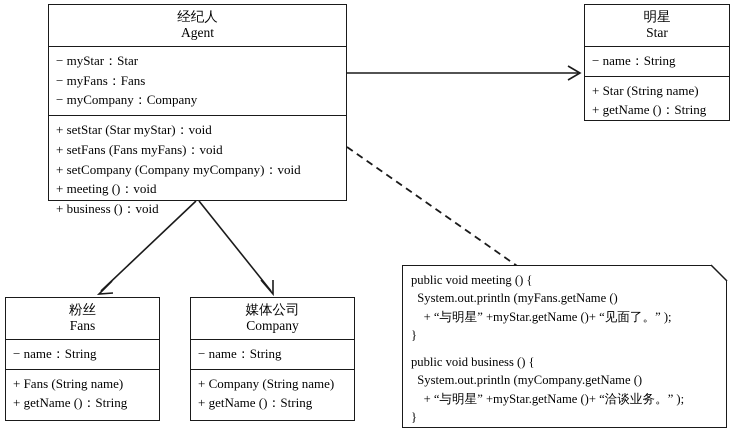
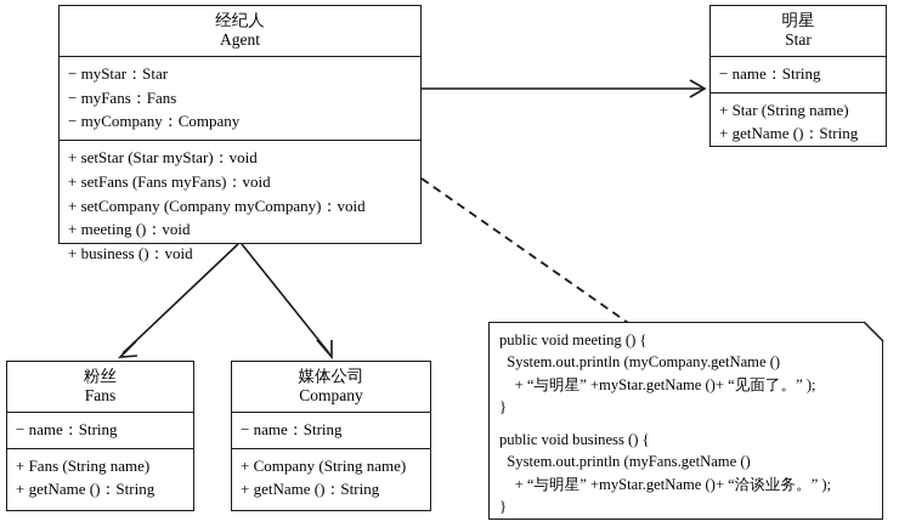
  经纪人
  Agent
  − myStar：Star
  − myFans：Fans
  − myCompany：Company
  + setStar (Star myStar)：void
  + setFans (Fans myFans)：void
  + setCompany (Company myCompany)：void
  + meeting ()：void
  + business ()：void
  明星
  Star
  − name：String
  + Star (String name)
  + getName ()：String
  粉丝
  Fans
  − name：String
  + Fans (String name)
  + getName ()：String
  媒体公司
  Company
  − name：String
  + Company (String name)
  + getName ()：String
  public void meeting () {
- System.out.println (myFans.getName ()
+ System.out.println (myCompany.getName ()
  + “与明星” +myStar.getName ()+ “见面了。” );
  }
  public void business () {
- System.out.println (myCompany.getName ()
+ System.out.println (myFans.getName ()
  + “与明星” +myStar.getName ()+ “洽谈业务。” );
  }
